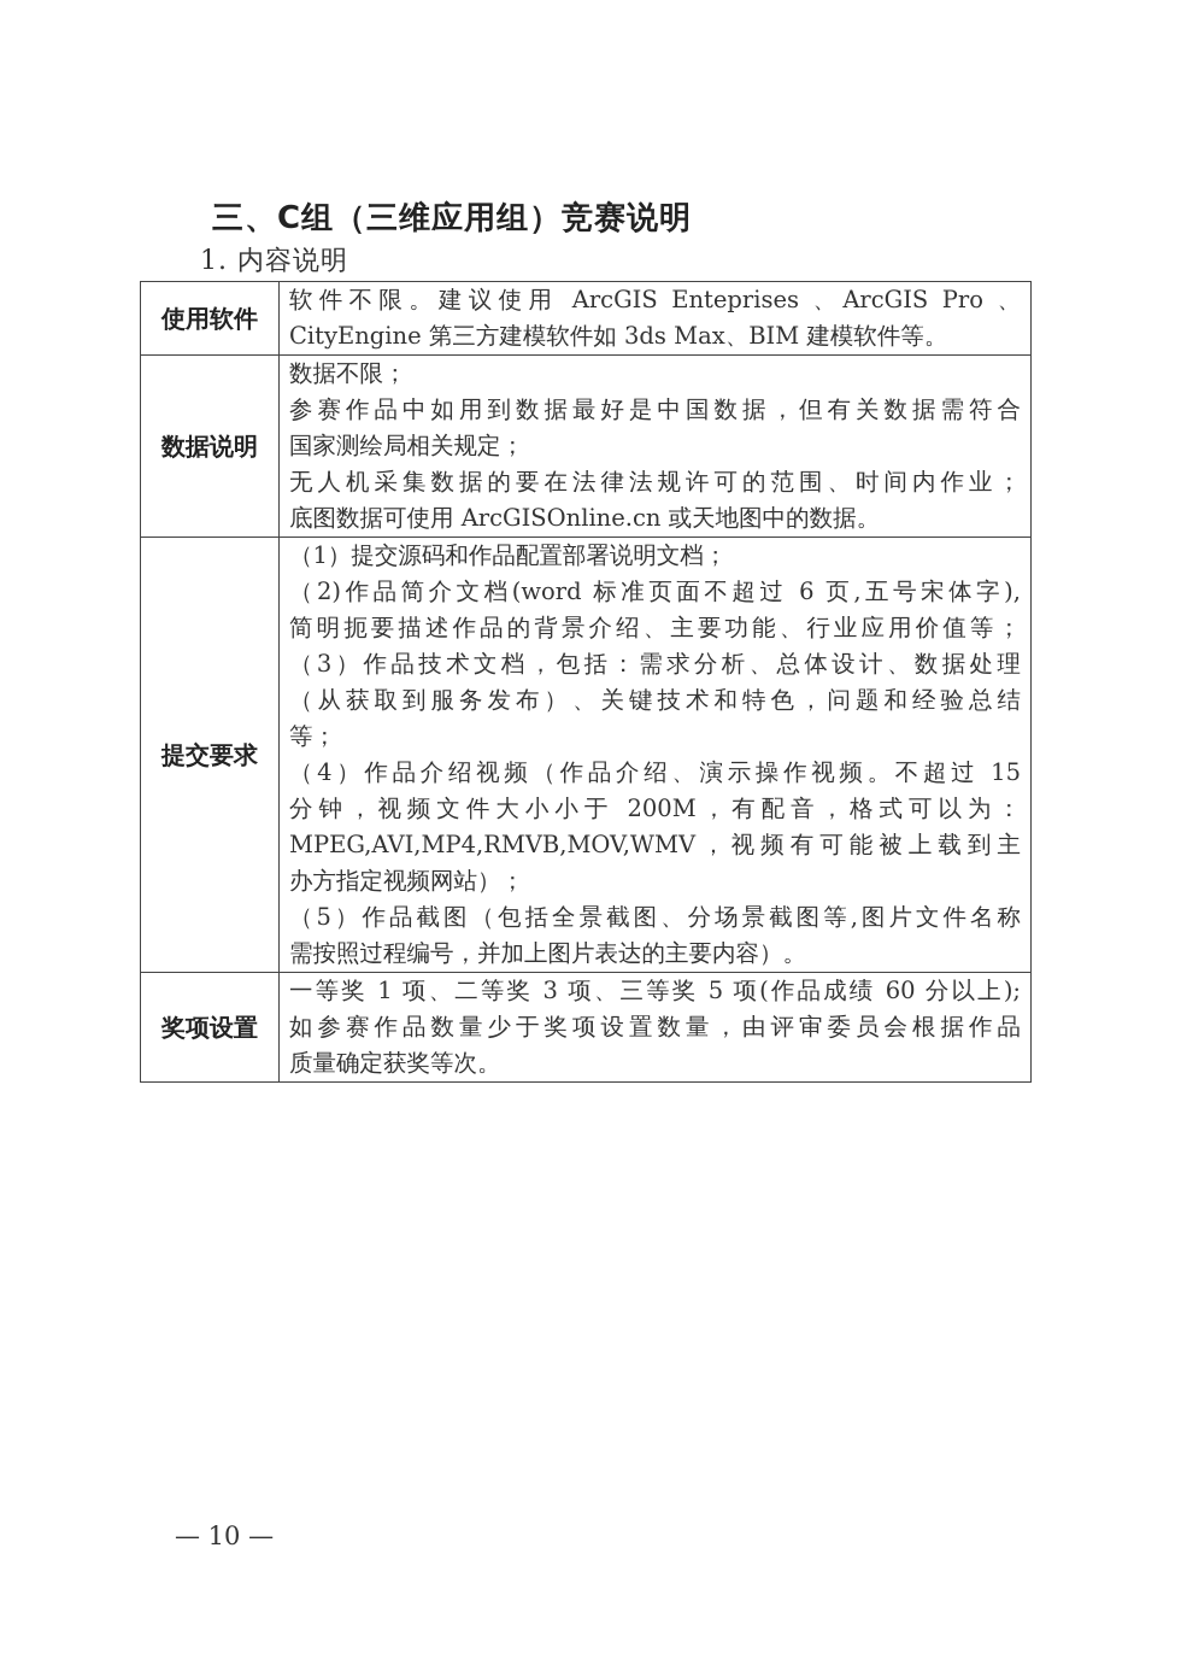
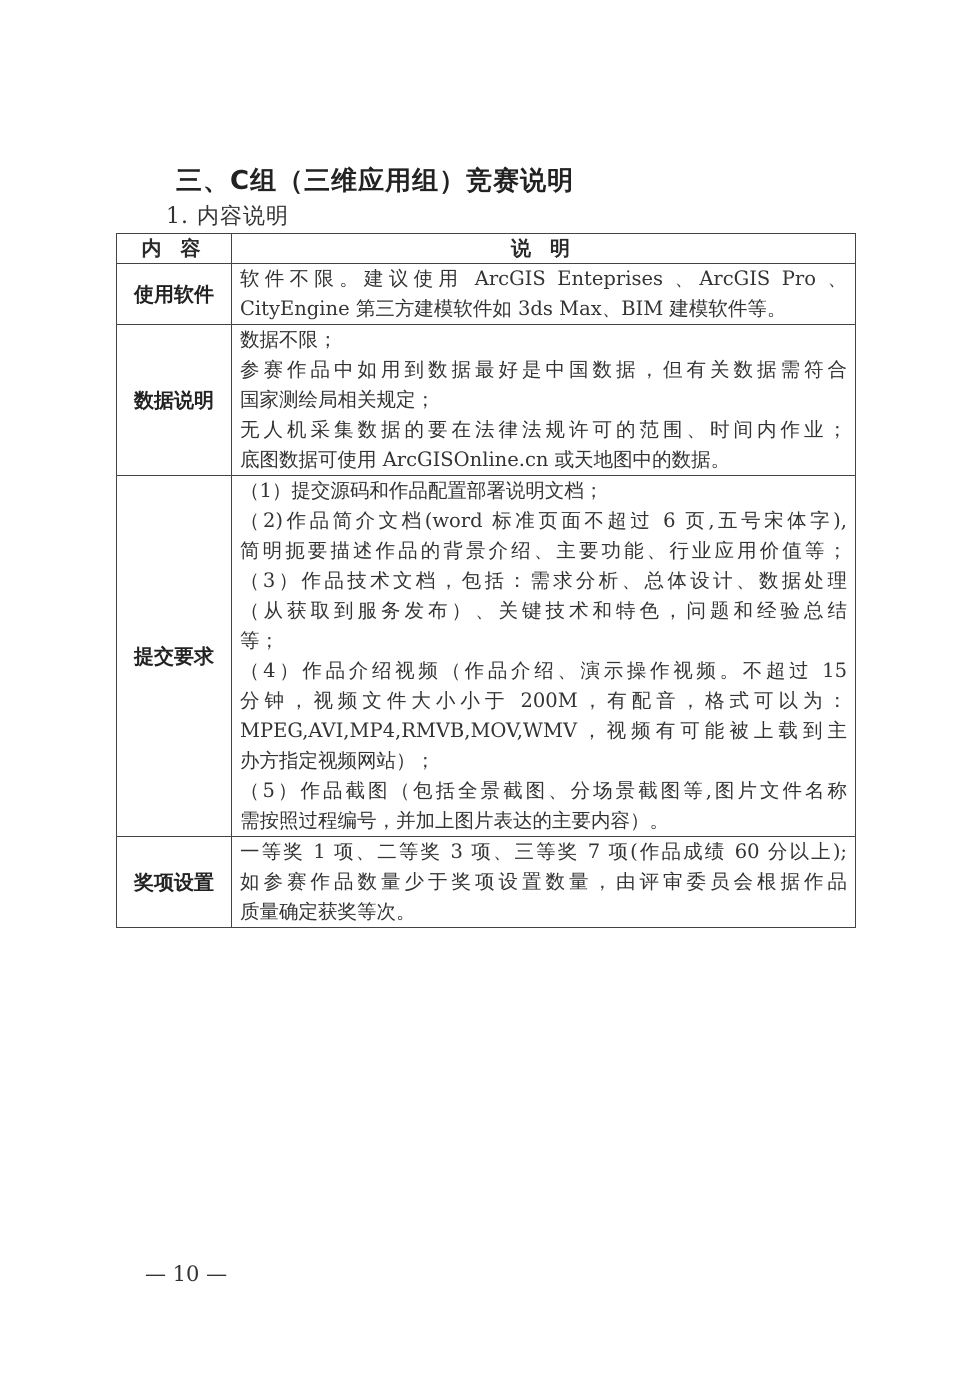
  三、C组（三维应用组）竞赛说明
  1. 内容说明
+ 内 容	说 明
  使用软件	软件不限。建议使用 ArcGIS Enteprises 、ArcGIS Pro 、 CityEngine 第三方建模软件如 3ds Max、BIM 建模软件等。
  数据说明	数据不限； 参赛作品中如用到数据最好是中国数据，但有关数据需符合 国家测绘局相关规定； 无人机采集数据的要在法律法规许可的范围、时间内作业； 底图数据可使用 ArcGISOnline.cn 或天地图中的数据。
  提交要求	（1）提交源码和作品配置部署说明文档； （2)作品简介文档(word 标准页面不超过 6 页,五号宋体字), 简明扼要描述作品的背景介绍、主要功能、行业应用价值等； （3）作品技术文档，包括：需求分析、总体设计、数据处理 （从获取到服务发布）、关键技术和特色，问题和经验总结 等； （4）作品介绍视频（作品介绍、演示操作视频。不超过 15 分钟，视频文件大小小于 200M，有配音，格式可以为： MPEG,AVI,MP4,RMVB,MOV,WMV，视频有可能被上载到主 办方指定视频网站）； （5）作品截图（包括全景截图、分场景截图等,图片文件名称 需按照过程编号，并加上图片表达的主要内容）。
- 奖项设置	一等奖 1 项、二等奖 3 项、三等奖 5 项(作品成绩 60 分以上); 如参赛作品数量少于奖项设置数量，由评审委员会根据作品 质量确定获奖等次。
+ 奖项设置	一等奖 1 项、二等奖 3 项、三等奖 7 项(作品成绩 60 分以上); 如参赛作品数量少于奖项设置数量，由评审委员会根据作品 质量确定获奖等次。
  — 10 —
